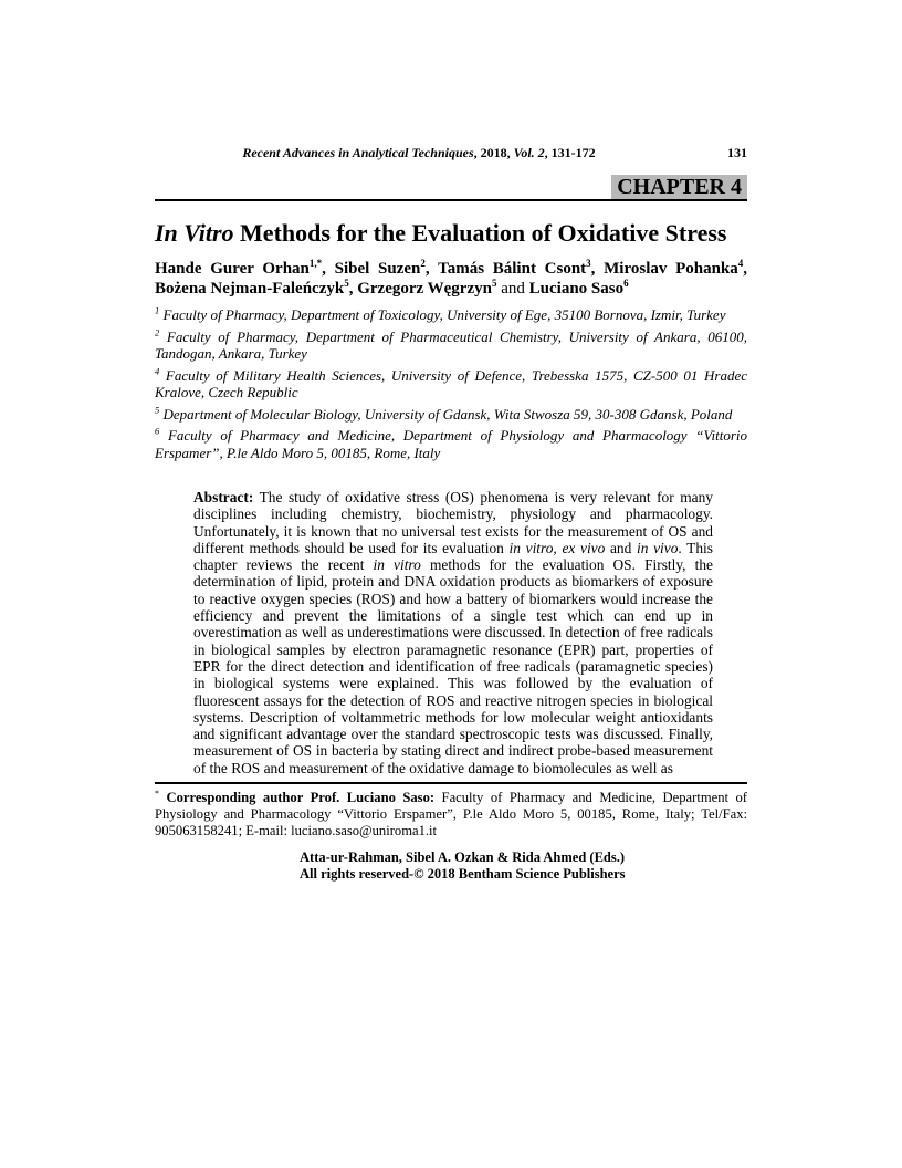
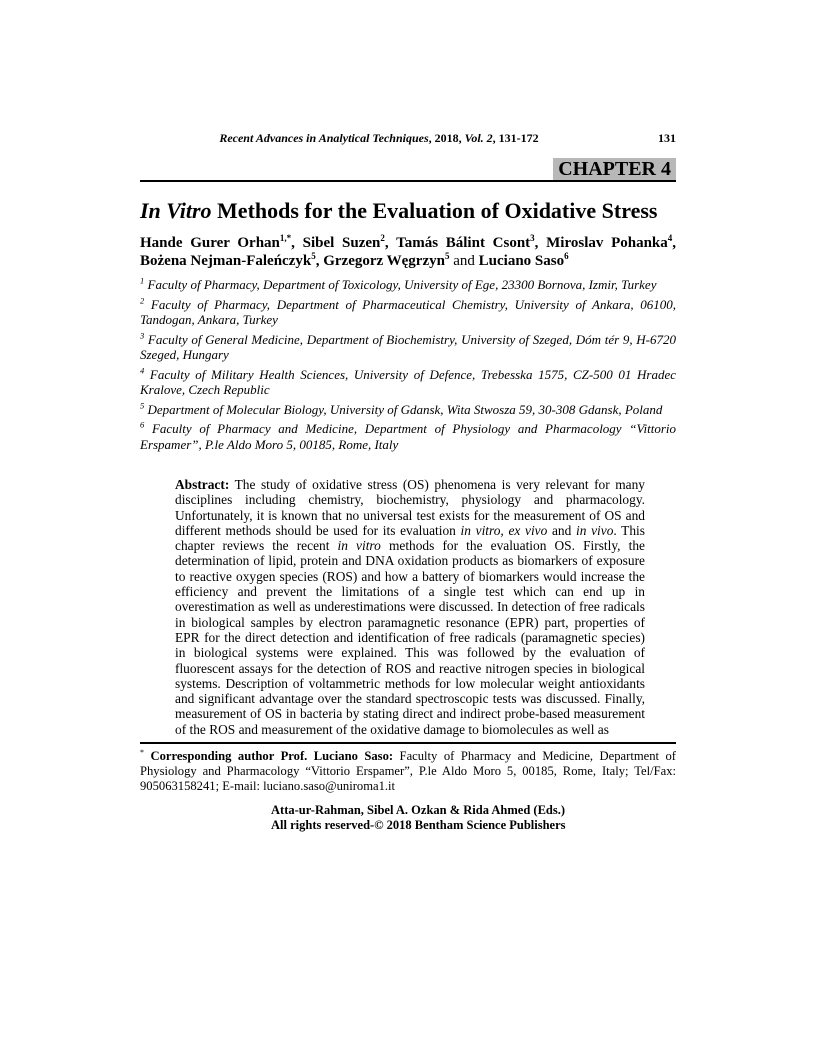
  Recent Advances in Analytical Techniques, 2018, Vol. 2, 131-172
  131
  CHAPTER 4
  In Vitro Methods for the Evaluation of Oxidative Stress
  Hande Gurer Orhan1,*, Sibel Suzen2, Tamás Bálint Csont3, Miroslav Pohanka4, Bożena Nejman-Faleńczyk5, Grzegorz Węgrzyn5 and Luciano Saso6
- 1 Faculty of Pharmacy, Department of Toxicology, University of Ege, 35100 Bornova, Izmir, Turkey
+ 1 Faculty of Pharmacy, Department of Toxicology, University of Ege, 23300 Bornova, Izmir, Turkey
  2 Faculty of Pharmacy, Department of Pharmaceutical Chemistry, University of Ankara, 06100, Tandogan, Ankara, Turkey
+ 3 Faculty of General Medicine, Department of Biochemistry, University of Szeged, Dóm tér 9, H-6720 Szeged, Hungary
  4 Faculty of Military Health Sciences, University of Defence, Trebesska 1575, CZ-500 01 Hradec Kralove, Czech Republic
  5 Department of Molecular Biology, University of Gdansk, Wita Stwosza 59, 30-308 Gdansk, Poland
  6 Faculty of Pharmacy and Medicine, Department of Physiology and Pharmacology “Vittorio Erspamer”, P.le Aldo Moro 5, 00185, Rome, Italy
  Abstract: The study of oxidative stress (OS) phenomena is very relevant for many disciplines including chemistry, biochemistry, physiology and pharmacology. Unfortunately, it is known that no universal test exists for the measurement of OS and different methods should be used for its evaluation in vitro, ex vivo and in vivo. This chapter reviews the recent in vitro methods for the evaluation OS. Firstly, the determination of lipid, protein and DNA oxidation products as biomarkers of exposure to reactive oxygen species (ROS) and how a battery of biomarkers would increase the efficiency and prevent the limitations of a single test which can end up in overestimation as well as underestimations were discussed. In detection of free radicals in biological samples by electron paramagnetic resonance (EPR) part, properties of EPR for the direct detection and identification of free radicals (paramagnetic species) in biological systems were explained. This was followed by the evaluation of fluorescent assays for the detection of ROS and reactive nitrogen species in biological systems. Description of voltammetric methods for low molecular weight antioxidants and significant advantage over the standard spectroscopic tests was discussed. Finally, measurement of OS in bacteria by stating direct and indirect probe-based measurement of the ROS and measurement of the oxidative damage to biomolecules as well as
  * Corresponding author Prof. Luciano Saso: Faculty of Pharmacy and Medicine, Department of Physiology and Pharmacology “Vittorio Erspamer”, P.le Aldo Moro 5, 00185, Rome, Italy; Tel/Fax: 905063158241; E-mail: luciano.saso@uniroma1.it
  Atta-ur-Rahman, Sibel A. Ozkan & Rida Ahmed (Eds.)
  All rights reserved-© 2018 Bentham Science Publishers
